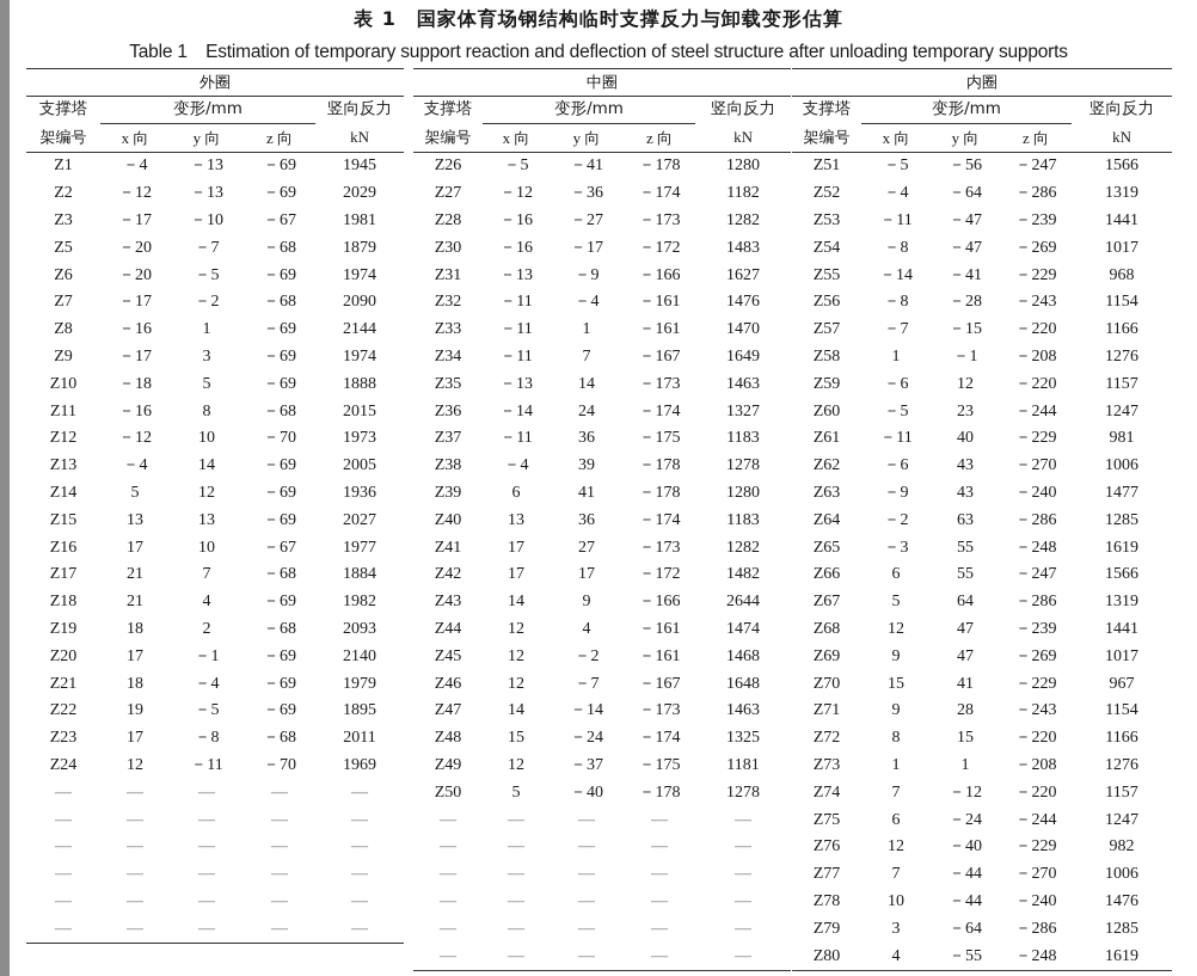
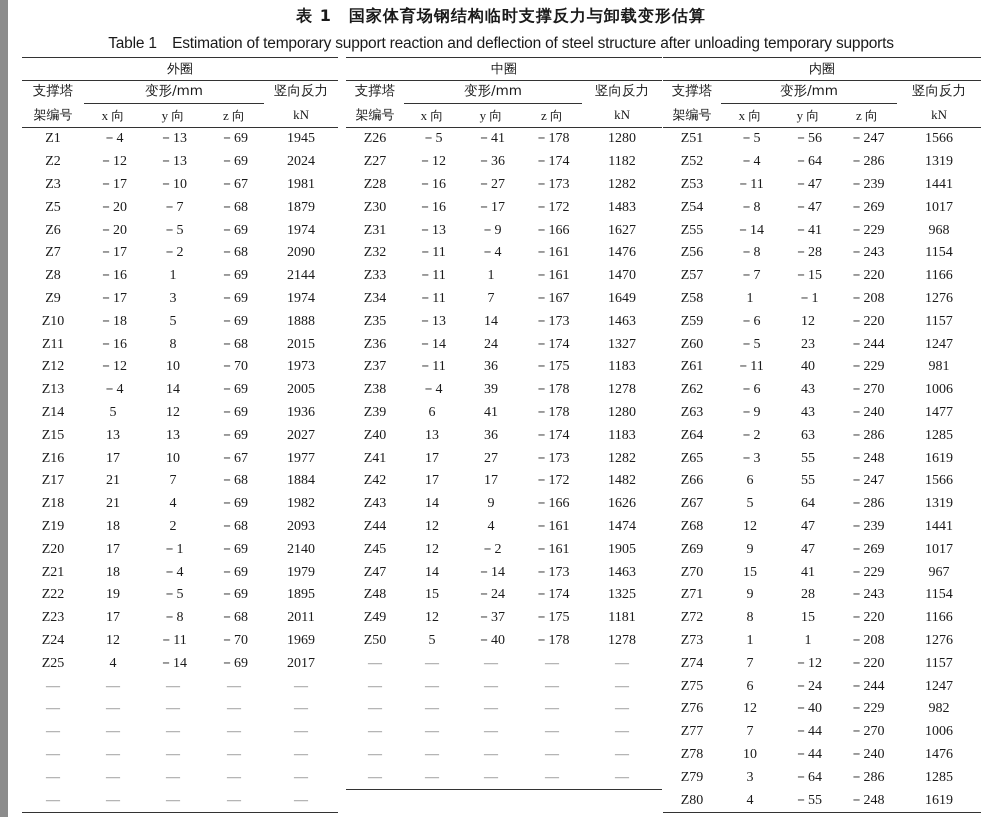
  表 1 国家体育场钢结构临时支撑反力与卸载变形估算
  Table 1 Estimation of temporary support reaction and deflection of steel structure after unloading temporary supports
  外圈
  支撑塔	变形/mm	竖向反力
  架编号	x 向	y 向	z 向	kN
  Z1	－4	－13	－69	1945
- Z2	－12	－13	－69	2029
+ Z2	－12	－13	－69	2024
  Z3	－17	－10	－67	1981
  Z5	－20	－7	－68	1879
  Z6	－20	－5	－69	1974
  Z7	－17	－2	－68	2090
  Z8	－16	1	－69	2144
  Z9	－17	3	－69	1974
  Z10	－18	5	－69	1888
  Z11	－16	8	－68	2015
  Z12	－12	10	－70	1973
  Z13	－4	14	－69	2005
  Z14	5	12	－69	1936
  Z15	13	13	－69	2027
  Z16	17	10	－67	1977
  Z17	21	7	－68	1884
  Z18	21	4	－69	1982
  Z19	18	2	－68	2093
  Z20	17	－1	－69	2140
  Z21	18	－4	－69	1979
  Z22	19	－5	－69	1895
  Z23	17	－8	－68	2011
  Z24	12	－11	－70	1969
+ Z25	4	－14	－69	2017
  —	—	—	—	—
  —	—	—	—	—
  —	—	—	—	—
  —	—	—	—	—
  —	—	—	—	—
  —	—	—	—	—
  中圈
  支撑塔	变形/mm	竖向反力
  架编号	x 向	y 向	z 向	kN
  Z26	－5	－41	－178	1280
  Z27	－12	－36	－174	1182
  Z28	－16	－27	－173	1282
  Z30	－16	－17	－172	1483
  Z31	－13	－9	－166	1627
  Z32	－11	－4	－161	1476
  Z33	－11	1	－161	1470
  Z34	－11	7	－167	1649
  Z35	－13	14	－173	1463
  Z36	－14	24	－174	1327
  Z37	－11	36	－175	1183
  Z38	－4	39	－178	1278
  Z39	6	41	－178	1280
  Z40	13	36	－174	1183
  Z41	17	27	－173	1282
  Z42	17	17	－172	1482
- Z43	14	9	－166	2644
+ Z43	14	9	－166	1626
  Z44	12	4	－161	1474
- Z45	12	－2	－161	1468
+ Z45	12	－2	－161	1905
- Z46	12	－7	－167	1648
  Z47	14	－14	－173	1463
  Z48	15	－24	－174	1325
  Z49	12	－37	－175	1181
  Z50	5	－40	－178	1278
  —	—	—	—	—
  —	—	—	—	—
  —	—	—	—	—
  —	—	—	—	—
  —	—	—	—	—
  —	—	—	—	—
  内圈
  支撑塔	变形/mm	竖向反力
  架编号	x 向	y 向	z 向	kN
  Z51	－5	－56	－247	1566
  Z52	－4	－64	－286	1319
  Z53	－11	－47	－239	1441
  Z54	－8	－47	－269	1017
  Z55	－14	－41	－229	968
  Z56	－8	－28	－243	1154
  Z57	－7	－15	－220	1166
  Z58	1	－1	－208	1276
  Z59	－6	12	－220	1157
  Z60	－5	23	－244	1247
  Z61	－11	40	－229	981
  Z62	－6	43	－270	1006
  Z63	－9	43	－240	1477
  Z64	－2	63	－286	1285
  Z65	－3	55	－248	1619
  Z66	6	55	－247	1566
  Z67	5	64	－286	1319
  Z68	12	47	－239	1441
  Z69	9	47	－269	1017
  Z70	15	41	－229	967
  Z71	9	28	－243	1154
  Z72	8	15	－220	1166
  Z73	1	1	－208	1276
  Z74	7	－12	－220	1157
  Z75	6	－24	－244	1247
  Z76	12	－40	－229	982
  Z77	7	－44	－270	1006
  Z78	10	－44	－240	1476
  Z79	3	－64	－286	1285
  Z80	4	－55	－248	1619
